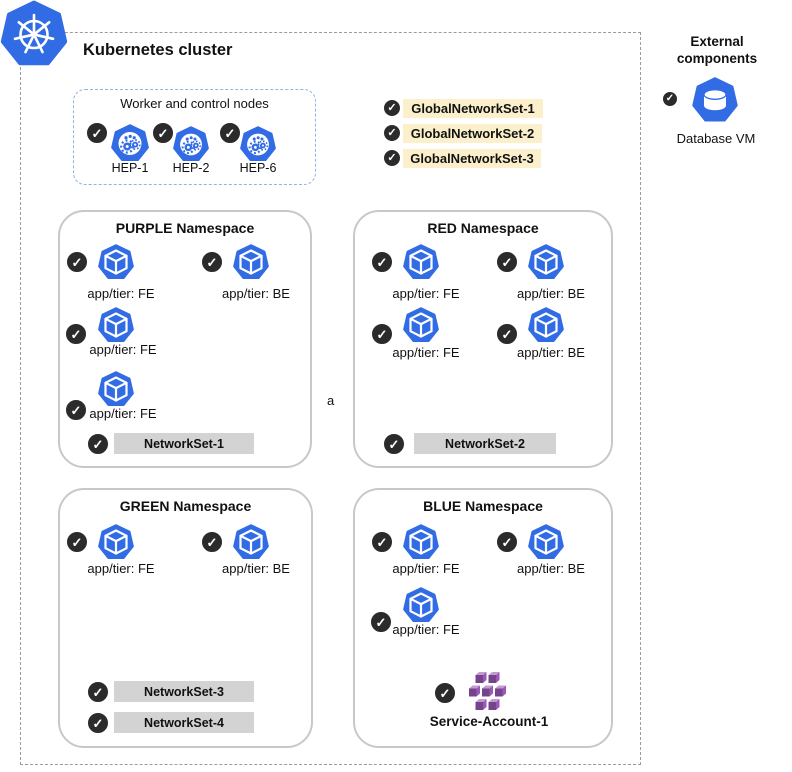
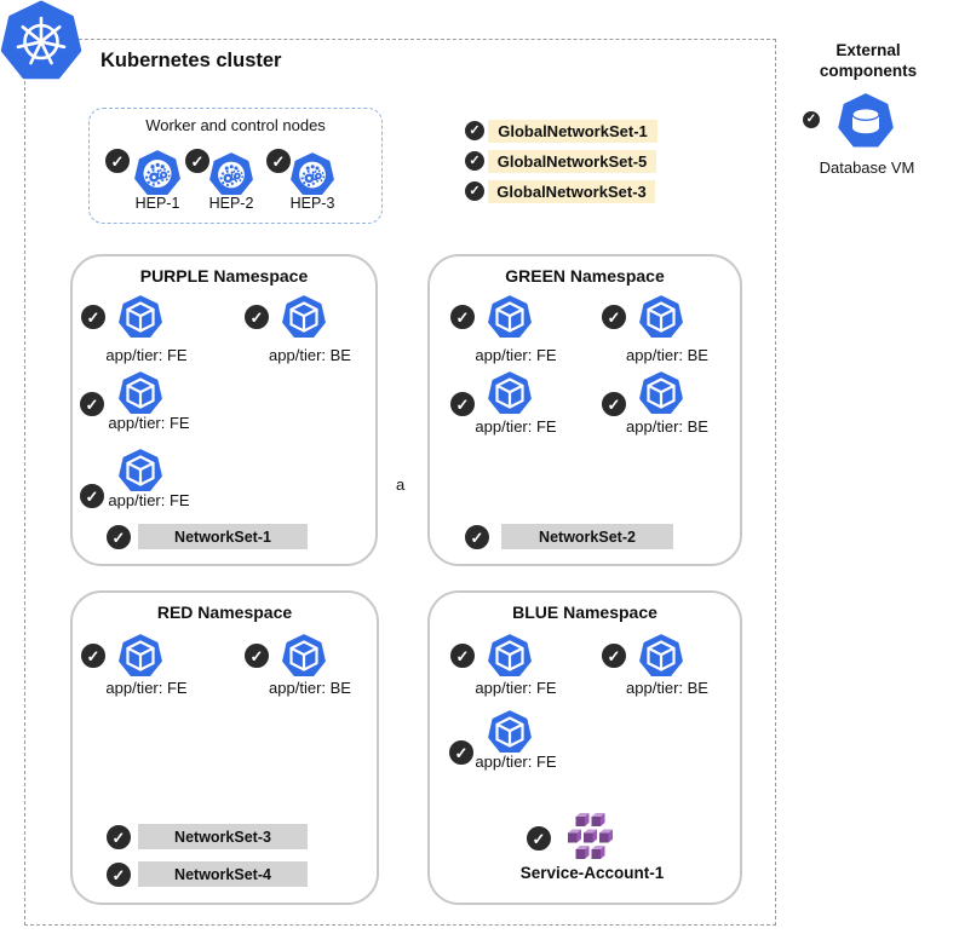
  Kubernetes cluster
  a
  Worker and control nodes
  ✓
  HEP-1
  ✓
  HEP-2
  ✓
- HEP-6
+ HEP-3
  ✓
  GlobalNetworkSet-1
  ✓
- GlobalNetworkSet-2
+ GlobalNetworkSet-5
  ✓
  GlobalNetworkSet-3
  External
  components
  ✓
  Database VM
  PURPLE Namespace
  ✓
  app/tier: FE
  ✓
  app/tier: BE
  ✓
  app/tier: FE
  ✓
  app/tier: FE
  ✓
  NetworkSet-1
- RED Namespace
+ GREEN Namespace
  ✓
  app/tier: FE
  ✓
  app/tier: BE
  ✓
  app/tier: FE
  ✓
  app/tier: BE
  ✓
  NetworkSet-2
- GREEN Namespace
+ RED Namespace
  ✓
  app/tier: FE
  ✓
  app/tier: BE
  ✓
  NetworkSet-3
  ✓
  NetworkSet-4
  BLUE Namespace
  ✓
  app/tier: FE
  ✓
  app/tier: BE
  ✓
  app/tier: FE
  ✓
  Service-Account-1
